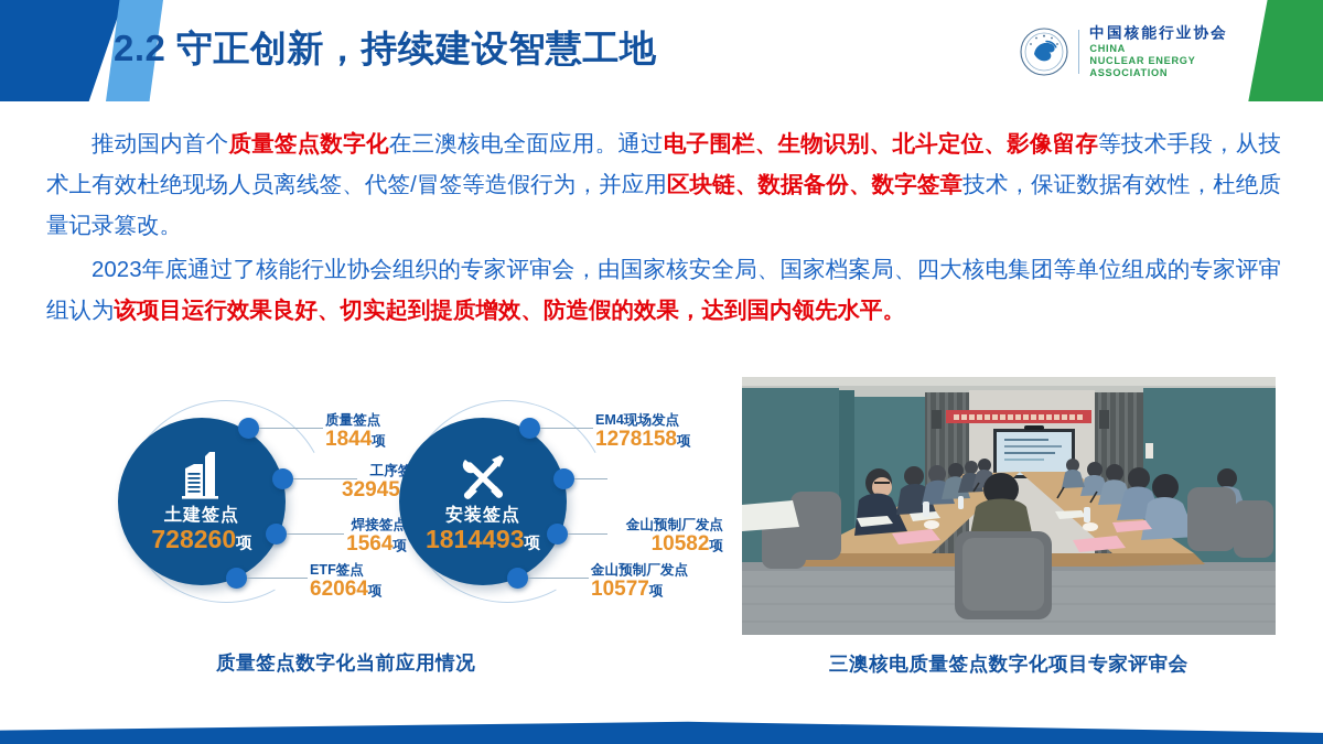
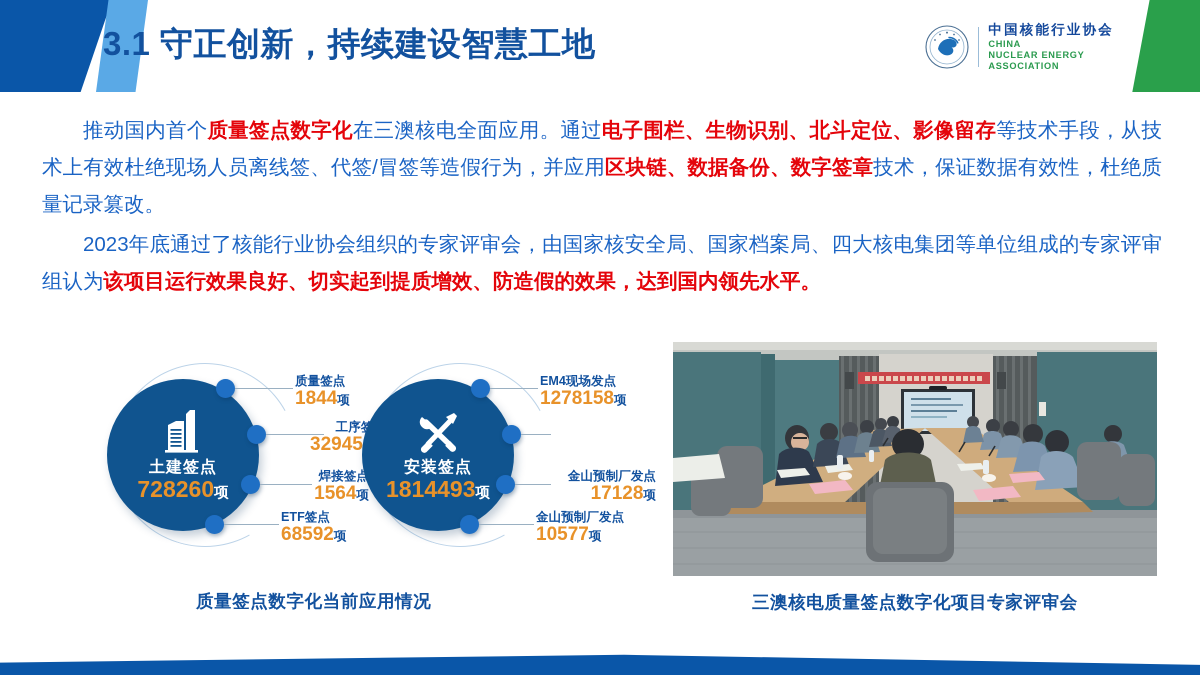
- 2.2 守正创新，持续建设智慧工地
+ 3.1 守正创新，持续建设智慧工地
  中国核能行业协会
  CHINA
  NUCLEAR ENERGY
  ASSOCIATION
  推动国内首个质量签点数字化在三澳核电全面应用。通过电子围栏、生物识别、北斗定位、影像留存等技术手段，从技术上有效杜绝现场人员离线签、代签/冒签等造假行为，并应用区块链、数据备份、数字签章技术，保证数据有效性，杜绝质量记录篡改。
  2023年底通过了核能行业协会组织的专家评审会，由国家核安全局、国家档案局、四大核电集团等单位组成的专家评审组认为该项目运行效果良好、切实起到提质增效、防造假的效果，达到国内领先水平。
  土建签点
  728260项
  质量签点
  1844项
  32945
  焊接签点
  1564项
  ETF签点
- 62064项
+ 68592项
  安装签点
  1814493项
  EM4现场发点
  1278158项
  金山预制厂发点
- 10582项
+ 17128项
  金山预制厂发点
  10577项
  质量签点数字化当前应用情况
  三澳核电质量签点数字化项目专家评审会
